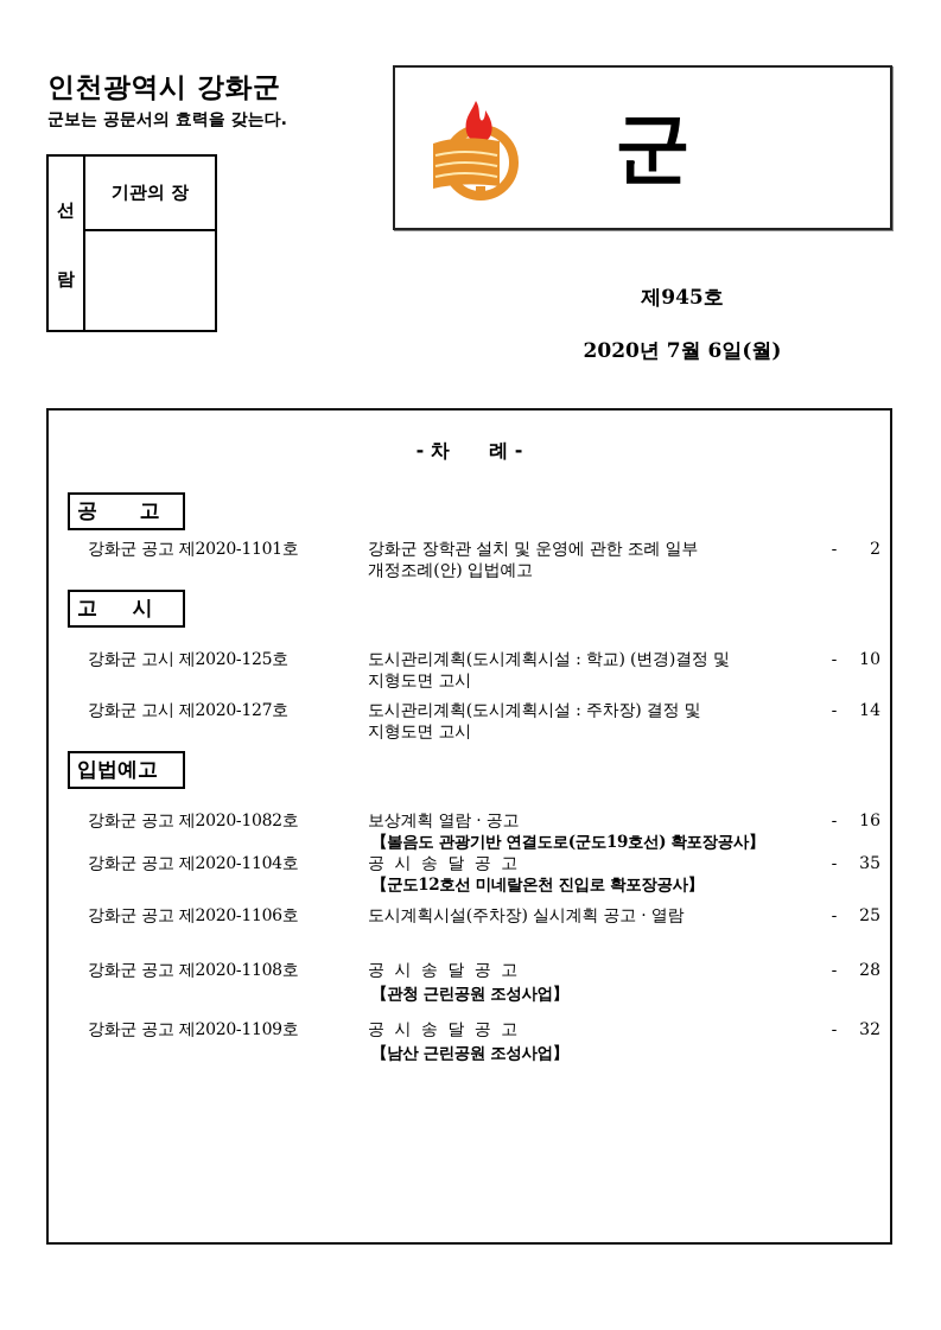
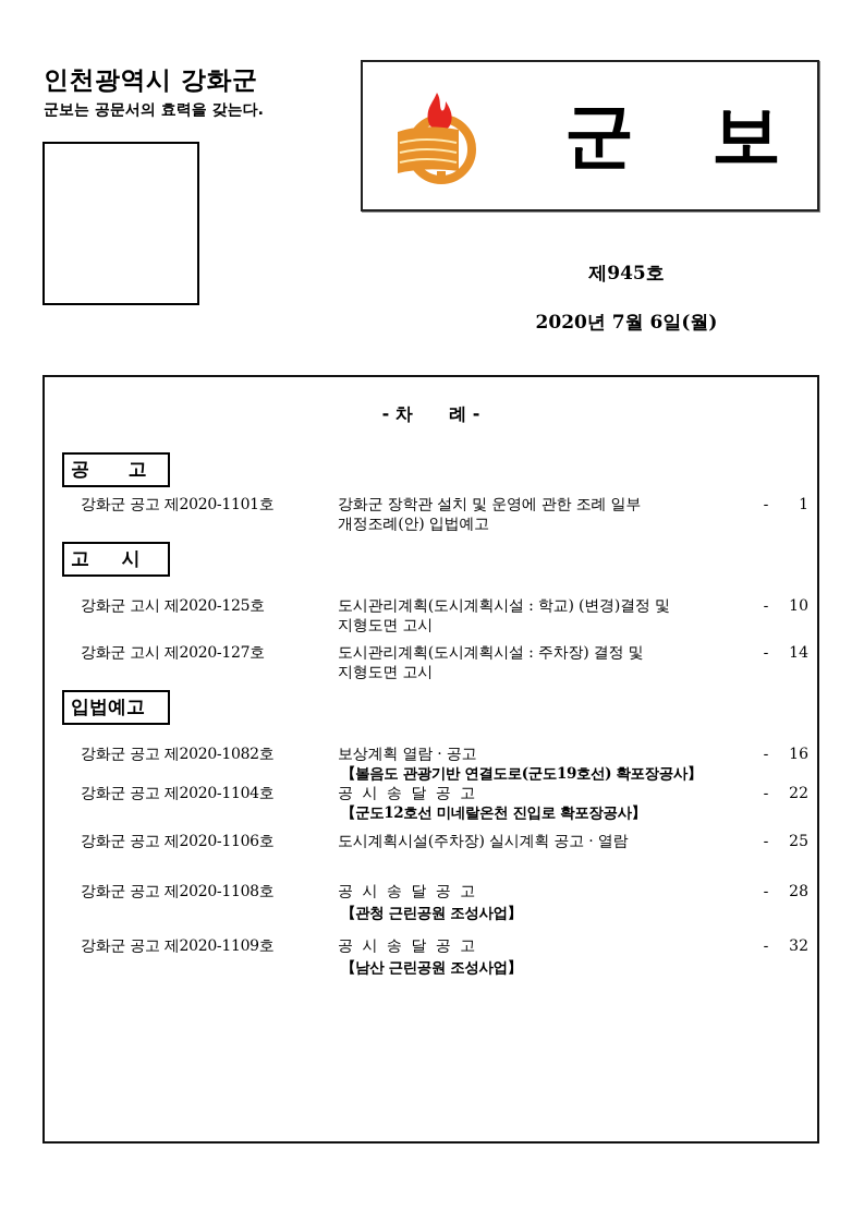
  인천광역시 강화군
  군보는 공문서의 효력을 갖는다.
- 선
- 람
- 기관의 장
  군
+ 보
  제945호
  2020년 7월 6일(월)
  - 차 례 -
  공 고
  강화군 공고 제2020-1101호
  강화군 장학관 설치 및 운영에 관한 조례 일부
  개정조례(안) 입법예고
  -
- 2
+ 1
  고 시
  강화군 고시 제2020-125호
  도시관리계획(도시계획시설 : 학교) (변경)결정 및
  지형도면 고시
  -
  10
  강화군 고시 제2020-127호
  도시관리계획(도시계획시설 : 주차장) 결정 및
  지형도면 고시
  -
  14
  입법예고
  강화군 공고 제2020-1082호
  보상계획 열람 · 공고
  【볼음도 관광기반 연결도로(군도19호선) 확포장공사】
  -
  16
  강화군 공고 제2020-1104호
  공 시 송 달 공 고
  【군도12호선 미네랄온천 진입로 확포장공사】
  -
- 35
+ 22
  강화군 공고 제2020-1106호
  도시계획시설(주차장) 실시계획 공고 · 열람
  -
  25
  강화군 공고 제2020-1108호
  공 시 송 달 공 고
  【관청 근린공원 조성사업】
  -
  28
  강화군 공고 제2020-1109호
  공 시 송 달 공 고
  【남산 근린공원 조성사업】
  -
  32
